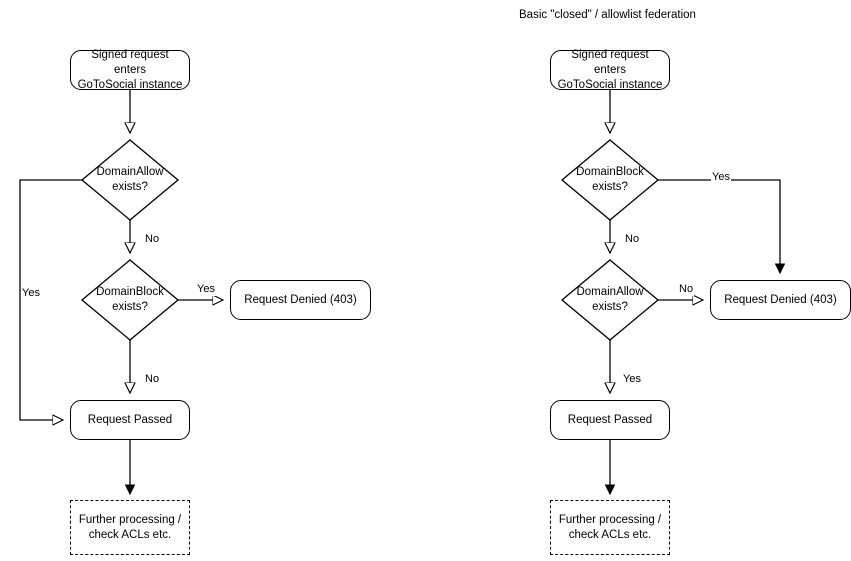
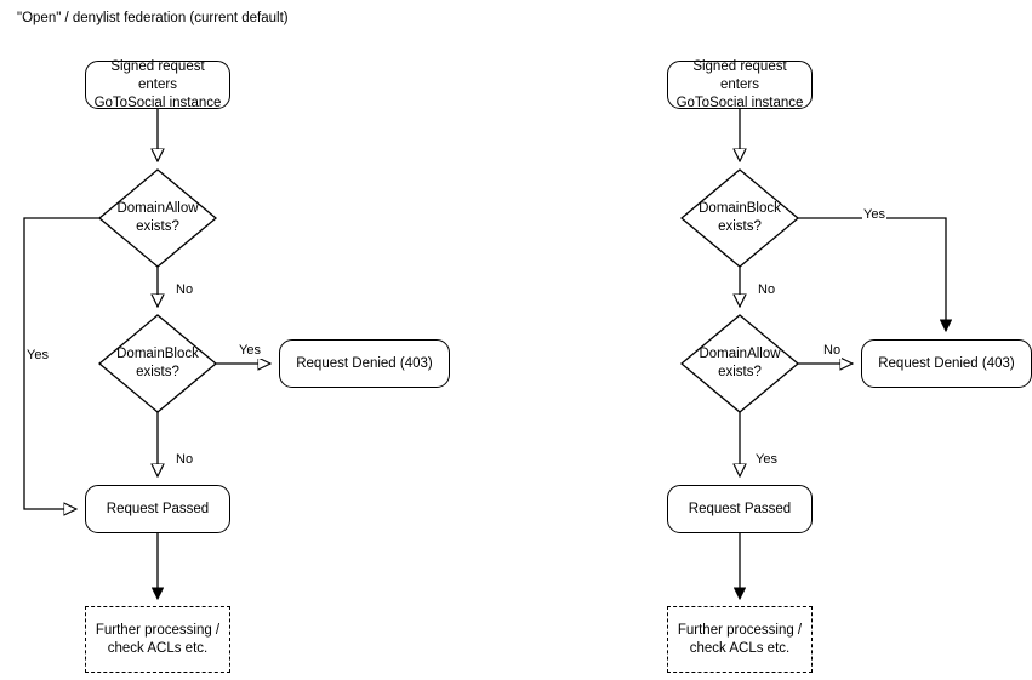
+ "Open" / denylist federation (current default)
  Signed request enters
  GoToSocial instance
  DomainAllow
  exists?
  No
  Yes
  DomainBlock
  exists?
  Yes
  Request Denied (403)
  No
  Request Passed
  Further processing /
  check ACLs etc.
- Basic "closed" / allowlist federation
  Signed request enters
  GoToSocial instance
  DomainBlock
  exists?
  Yes
  No
  DomainAllow
  exists?
  No
  Request Denied (403)
  Yes
  Request Passed
  Further processing /
  check ACLs etc.
